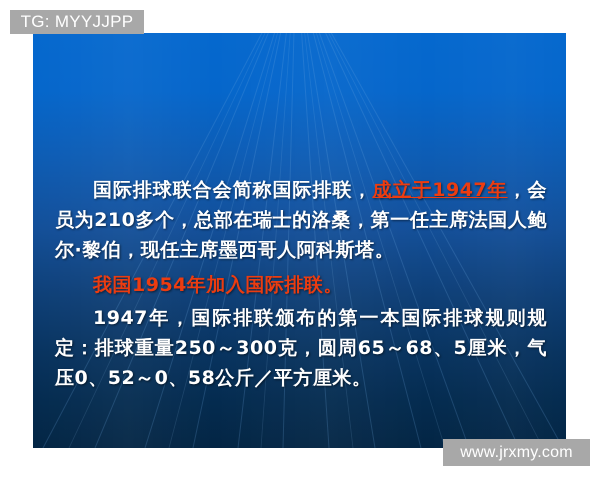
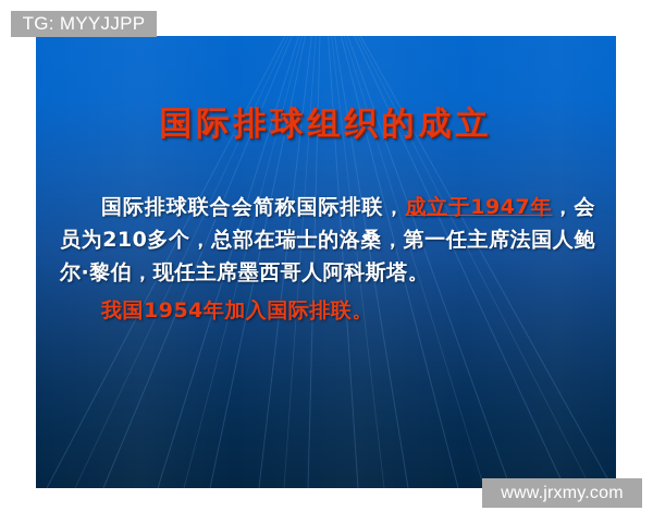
+ 国际排球组织的成立
  国际排球联合会简称国际排联，成立于1947年，会员为210多个，总部在瑞士的洛桑，第一任主席法国人鲍尔·黎伯，现任主席墨西哥人阿科斯塔。
  我国1954年加入国际排联。
- 1947年，国际排联颁布的第一本国际排球规则规定：排球重量250～300克，圆周65～68、5厘米，气压0、52～0、58公斤／平方厘米。
  TG: MYYJJPP
  www.jrxmy.com
